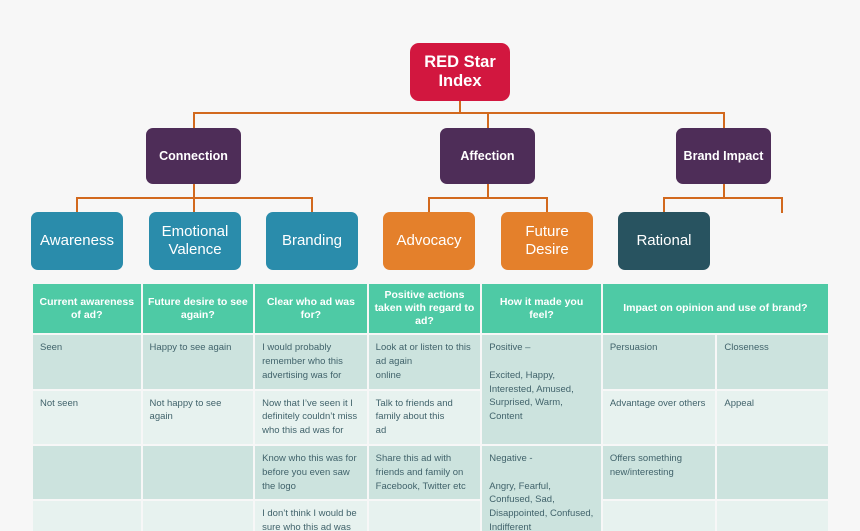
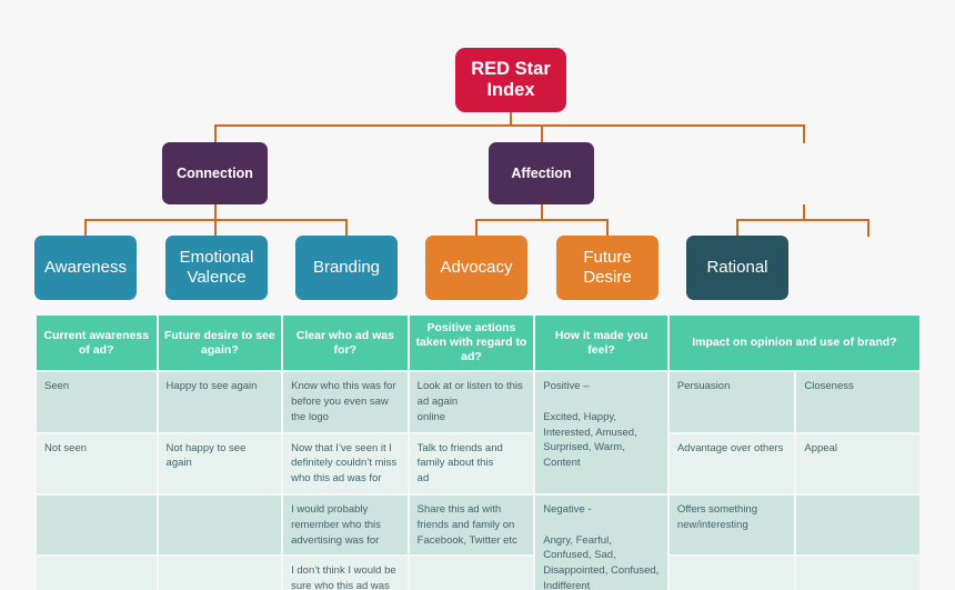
  RED Star Index
  Connection
  Affection
- Brand Impact
  Awareness
  Emotional Valence
  Branding
  Advocacy
  Future Desire
  Rational
  Current awareness of ad?	Future desire to see again?	Clear who ad was for?	Positive actions taken with regard to ad?	How it made you feel?	Impact on opinion and use of brand?
- Seen	Happy to see again	I would probably remember who this advertising was for	Look at or listen to this ad again online	Positive – Excited, Happy, Interested, Amused, Surprised, Warm, Content	Persuasion	Closeness
+ Seen	Happy to see again	Know who this was for before you even saw the logo	Look at or listen to this ad again online	Positive – Excited, Happy, Interested, Amused, Surprised, Warm, Content	Persuasion	Closeness
  Not seen	Not happy to see again	Now that I’ve seen it I definitely couldn’t miss who this ad was for	Talk to friends and family about this ad	Advantage over others	Appeal
- 		Know who this was for before you even saw the logo	Share this ad with friends and family on Facebook, Twitter etc	Negative - Angry, Fearful, Confused, Sad, Disappointed, Confused, Indifferent	Offers something new/interesting
+ 		I would probably remember who this advertising was for	Share this ad with friends and family on Facebook, Twitter etc	Negative - Angry, Fearful, Confused, Sad, Disappointed, Confused, Indifferent	Offers something new/interesting
  		I don’t think I would be sure who this ad was
